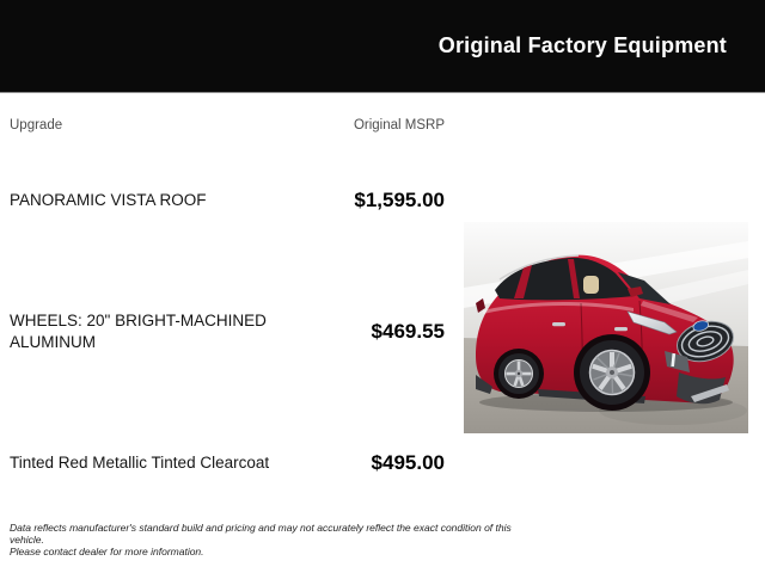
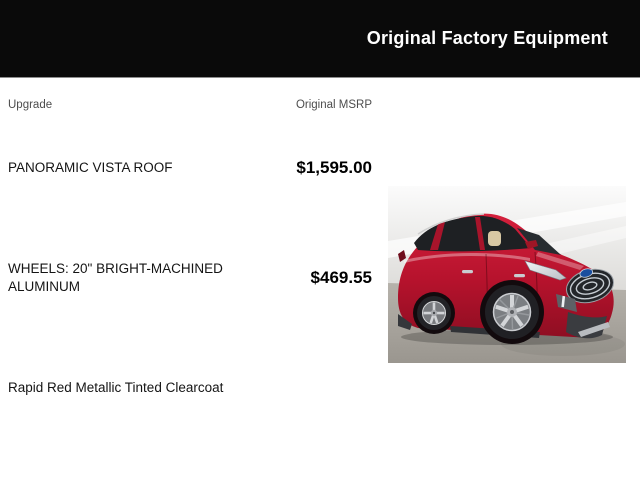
  Original Factory Equipment
  Upgrade
  Original MSRP
  PANORAMIC VISTA ROOF
  $1,595.00
  WHEELS: 20" BRIGHT-MACHINED ALUMINUM
  $469.55
- Tinted Red Metallic Tinted Clearcoat
+ Rapid Red Metallic Tinted Clearcoat
- $495.00
- Data reflects manufacturer's standard build and pricing and may not accurately reflect the exact condition of this vehicle.
- Please contact dealer for more information.
